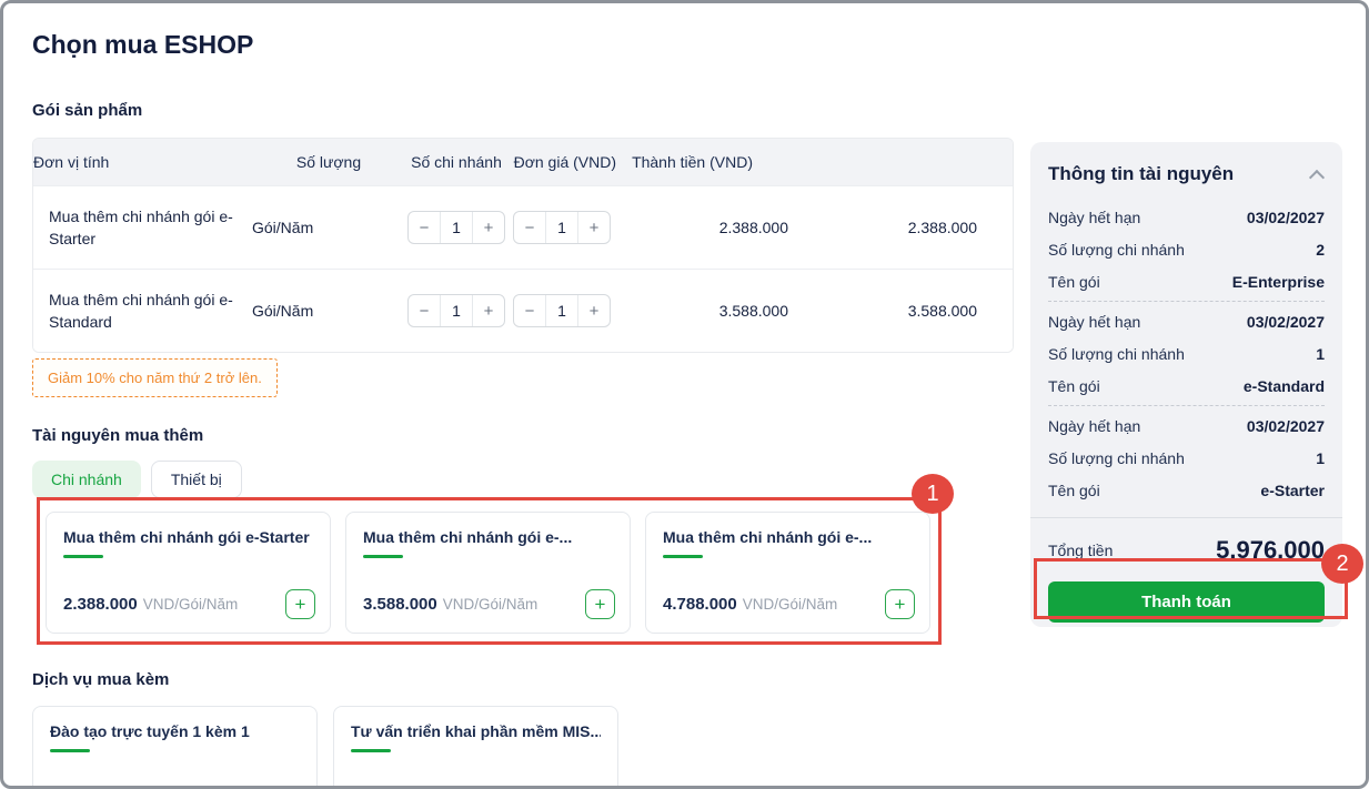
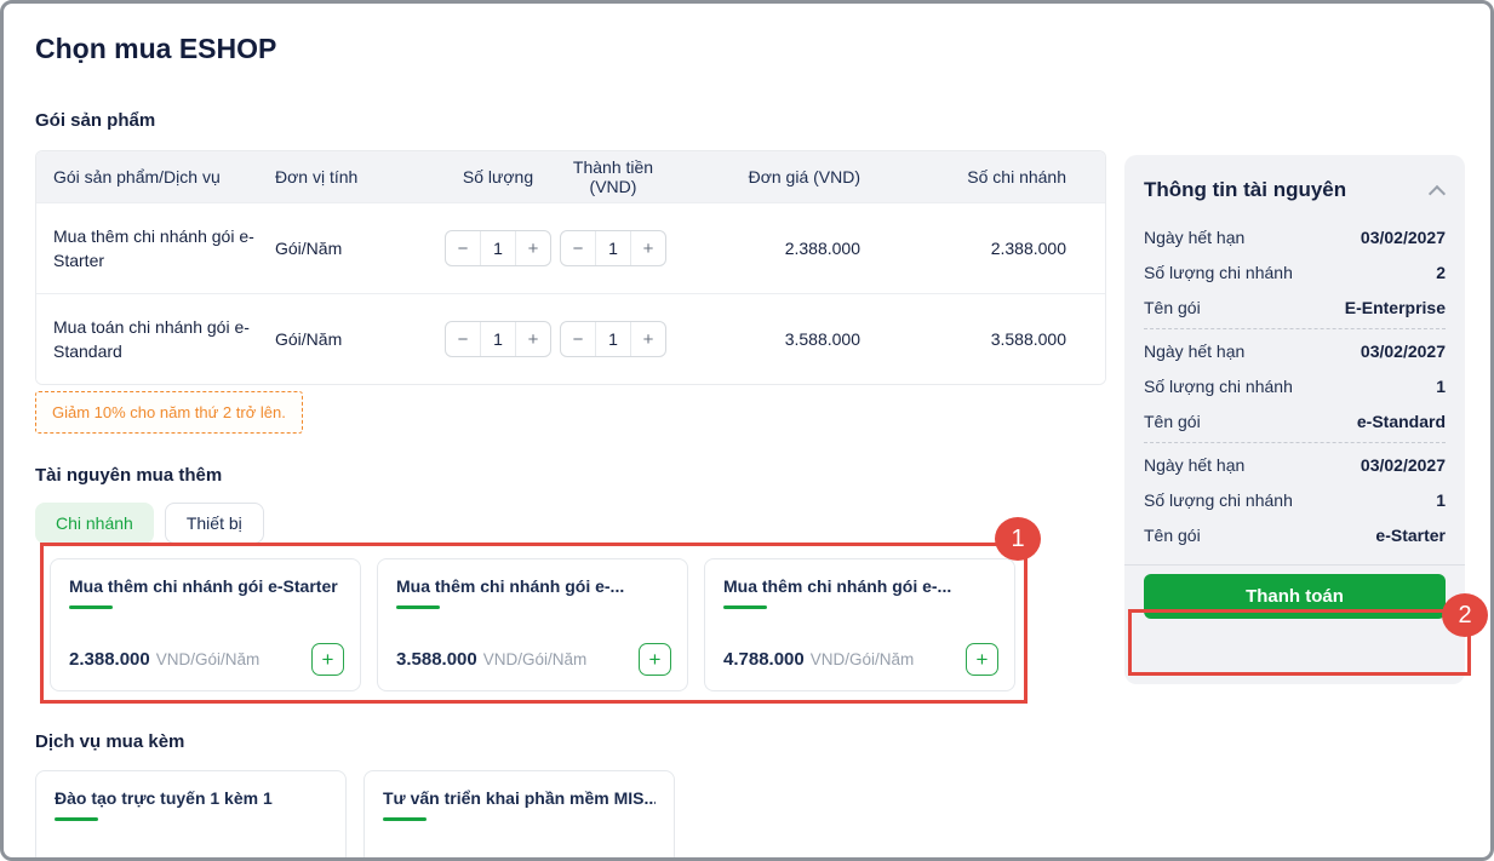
  Chọn mua ESHOP
  Gói sản phẩm
+ Gói sản phẩm/Dịch vụ
  Đơn vị tính
  Số lượng
- Số chi nhánh
+ Thành tiền (VND)
  Đơn giá (VND)
- Thành tiền (VND)
+ Số chi nhánh
  Mua thêm chi nhánh gói e-Starter
  Gói/Năm
  −
  1
  +
  −
  1
  +
  2.388.000
  2.388.000
- Mua thêm chi nhánh gói e-Standard
+ Mua toán chi nhánh gói e-Standard
  Gói/Năm
  −
  1
  +
  −
  1
  +
  3.588.000
  3.588.000
  Giảm 10% cho năm thứ 2 trở lên.
  Tài nguyên mua thêm
  Chi nhánh
  Thiết bị
  Mua thêm chi nhánh gói e-Starter
  2.388.000
  VND/Gói/Năm
  +
  Mua thêm chi nhánh gói e-...
  3.588.000
  VND/Gói/Năm
  +
  Mua thêm chi nhánh gói e-...
  4.788.000
  VND/Gói/Năm
  +
  Dịch vụ mua kèm
  Đào tạo trực tuyến 1 kèm 1
  Tư vấn triển khai phần mềm MIS..
  Thông tin tài nguyên
  Ngày hết hạn
  03/02/2027
  Số lượng chi nhánh
  2
  Tên gói
  E-Enterprise
  Ngày hết hạn
  03/02/2027
  Số lượng chi nhánh
  1
  Tên gói
  e-Standard
  Ngày hết hạn
  03/02/2027
  Số lượng chi nhánh
  1
  Tên gói
  e-Starter
- Tổng tiền
- 5.976.000
  Thanh toán
  1
  2
